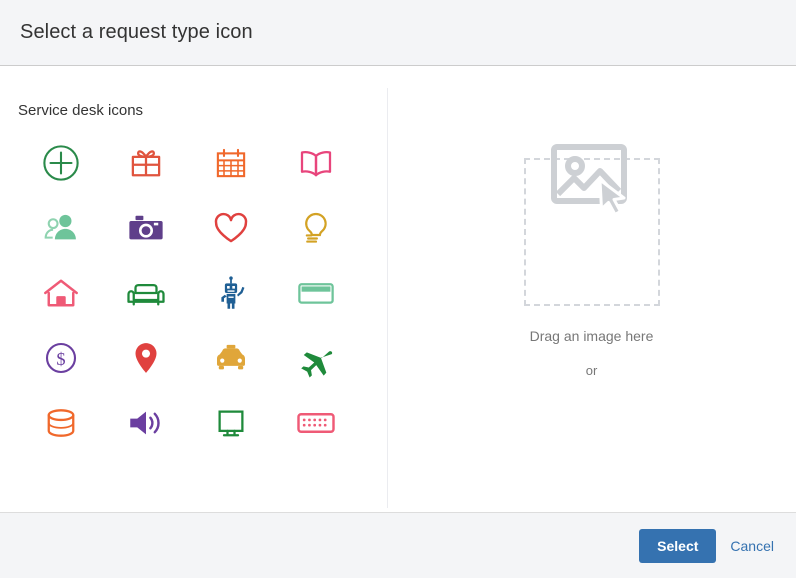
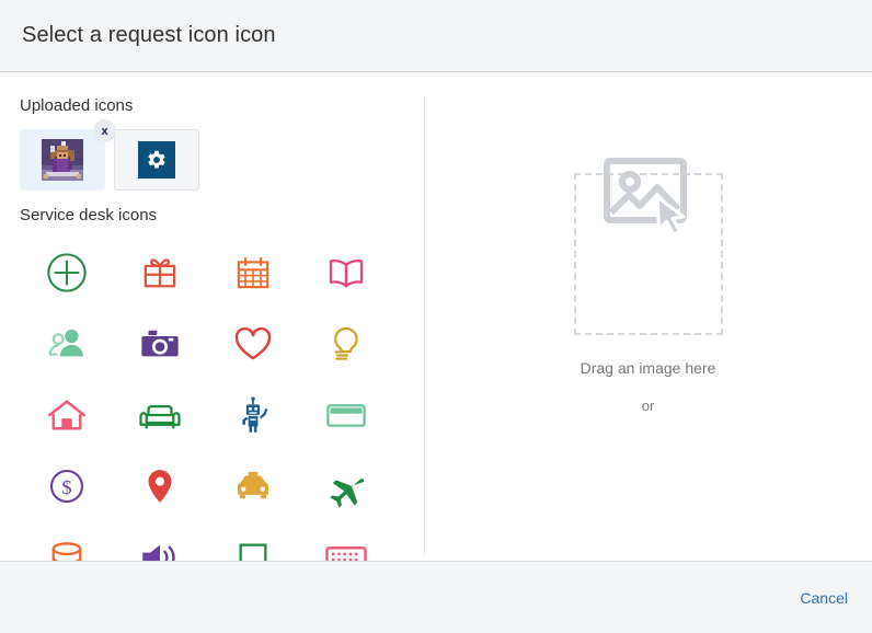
- Select a request type icon
+ Select a request icon icon
+ Uploaded icons
+ x
  Service desk icons
  $
  Drag an image here
  or
- Select
  Cancel
